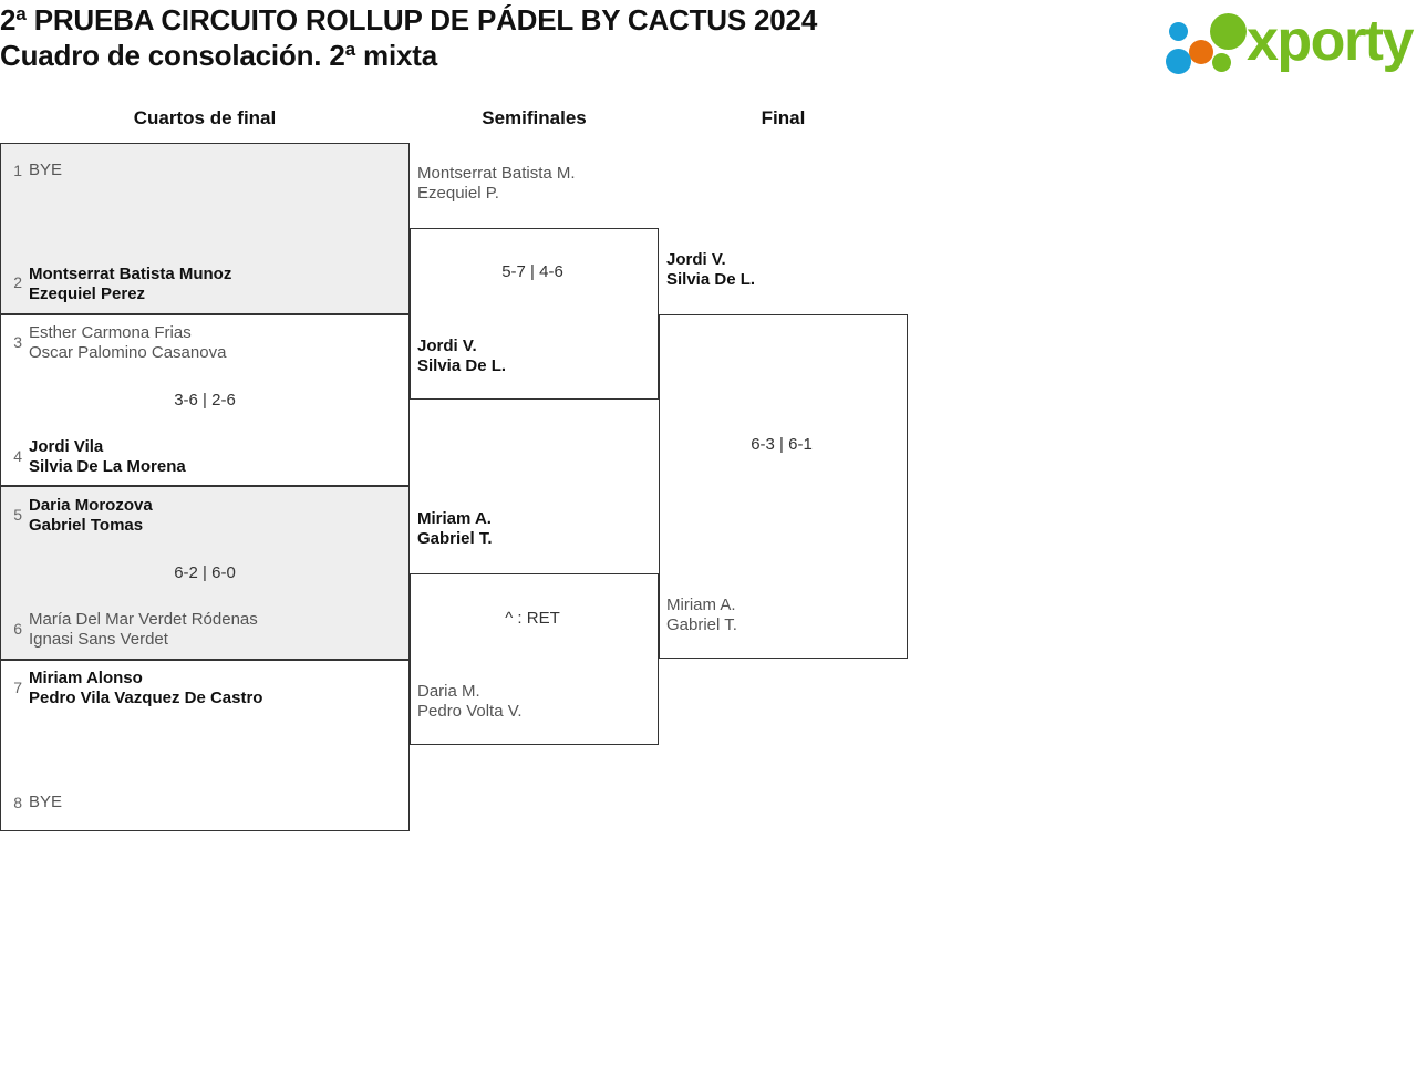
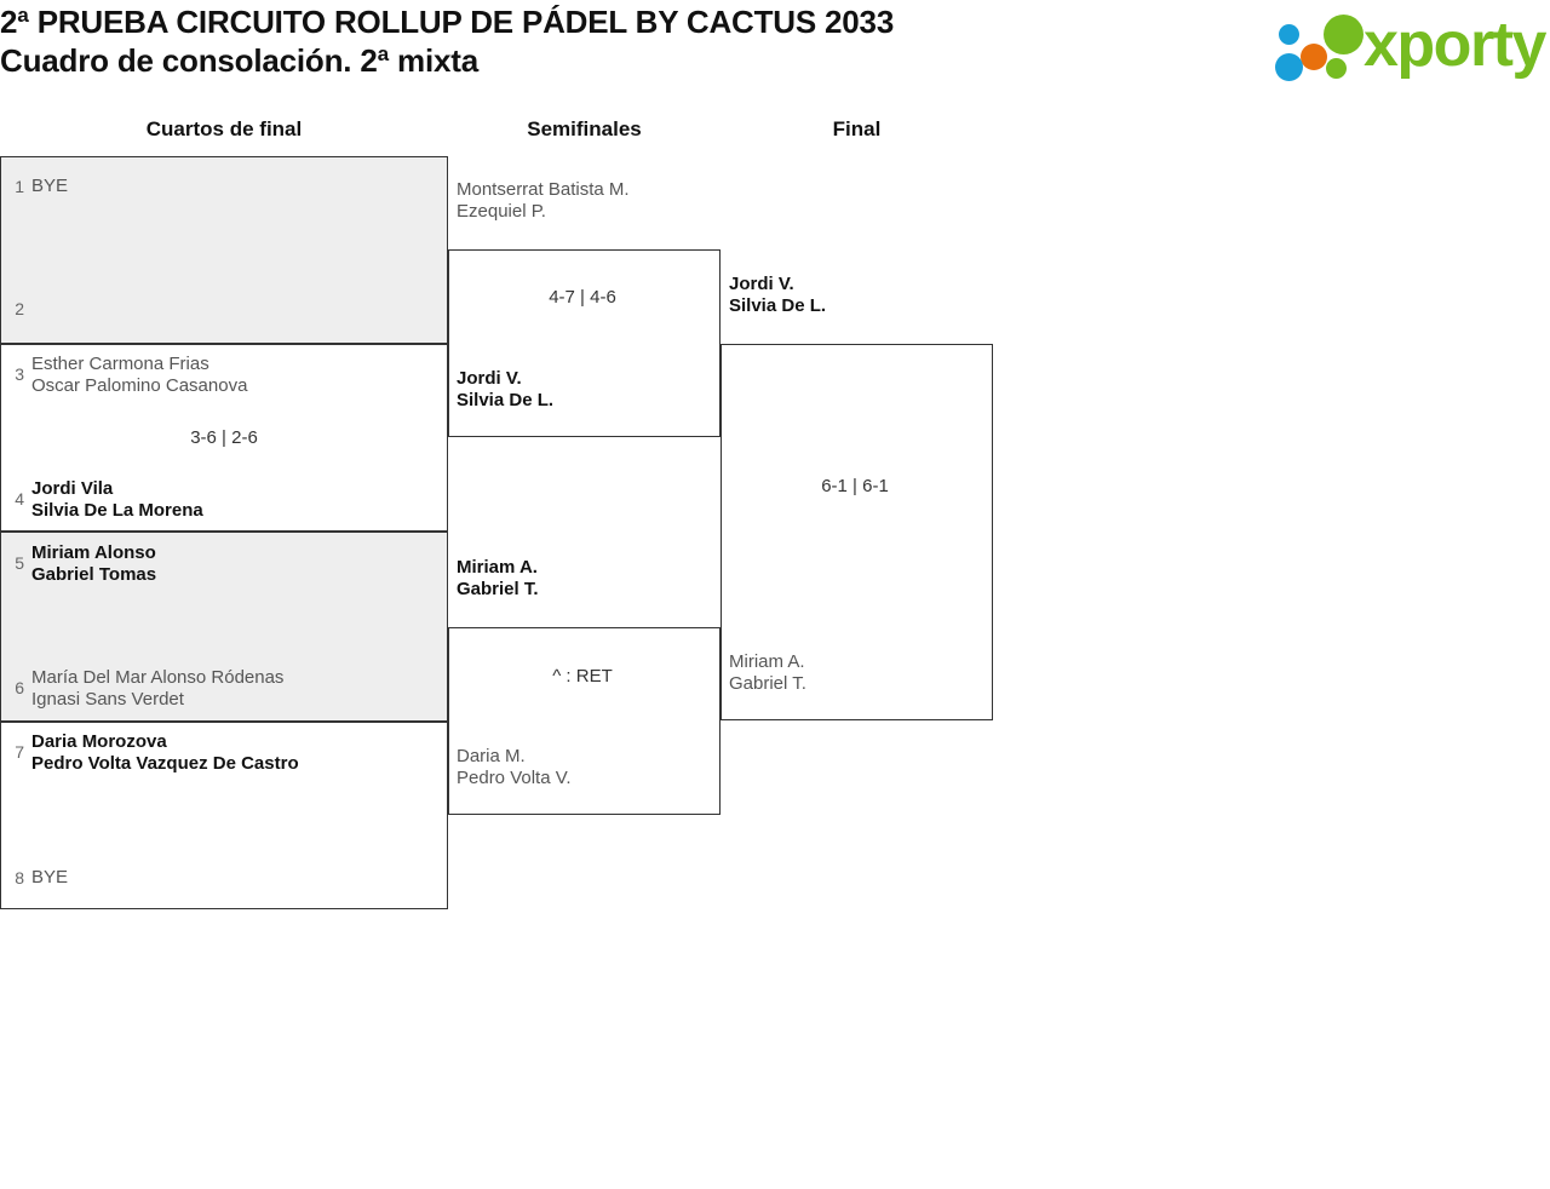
- 2ª PRUEBA CIRCUITO ROLLUP DE PÁDEL BY CACTUS 2024
+ 2ª PRUEBA CIRCUITO ROLLUP DE PÁDEL BY CACTUS 2033
  Cuadro de consolación. 2ª mixta
  xporty
  Cuartos de final
  Semifinales
  Final
  1
  BYE
  2
- Montserrat Batista Munoz
- Ezequiel Perez
  3
  Esther Carmona Frias
  Oscar Palomino Casanova
  3-6 | 2-6
  4
  Jordi Vila
  Silvia De La Morena
  5
- Daria Morozova
+ Miriam Alonso
  Gabriel Tomas
- 6-2 | 6-0
  6
- María Del Mar Verdet Ródenas
+ María Del Mar Alonso Ródenas
  Ignasi Sans Verdet
  7
- Miriam Alonso
+ Daria Morozova
- Pedro Vila Vazquez De Castro
+ Pedro Volta Vazquez De Castro
  8
  BYE
  Montserrat Batista M.
  Ezequiel P.
- 5-7 | 4-6
+ 4-7 | 4-6
  Jordi V.
  Silvia De L.
  Miriam A.
  Gabriel T.
  ^ : RET
  Daria M.
  Pedro Volta V.
  Jordi V.
  Silvia De L.
- 6-3 | 6-1
+ 6-1 | 6-1
  Miriam A.
  Gabriel T.
